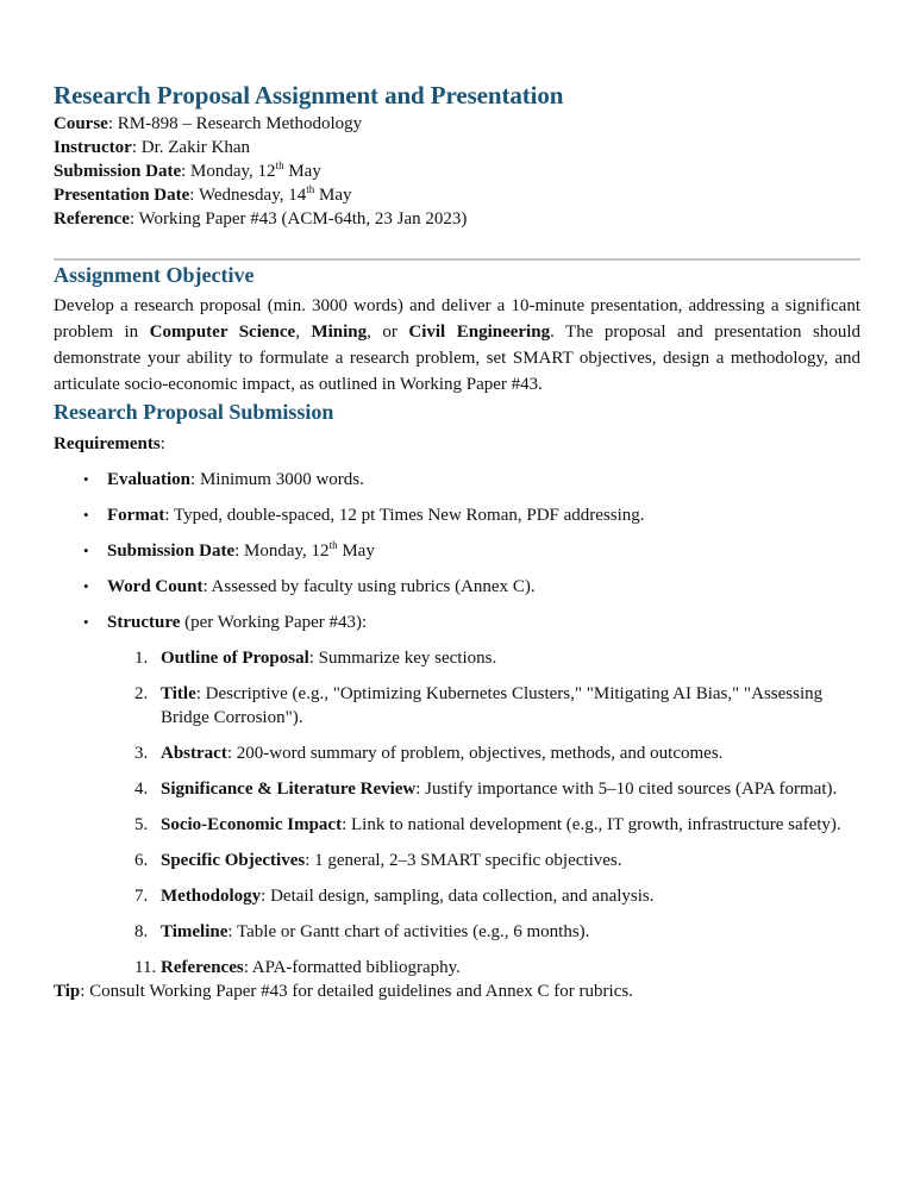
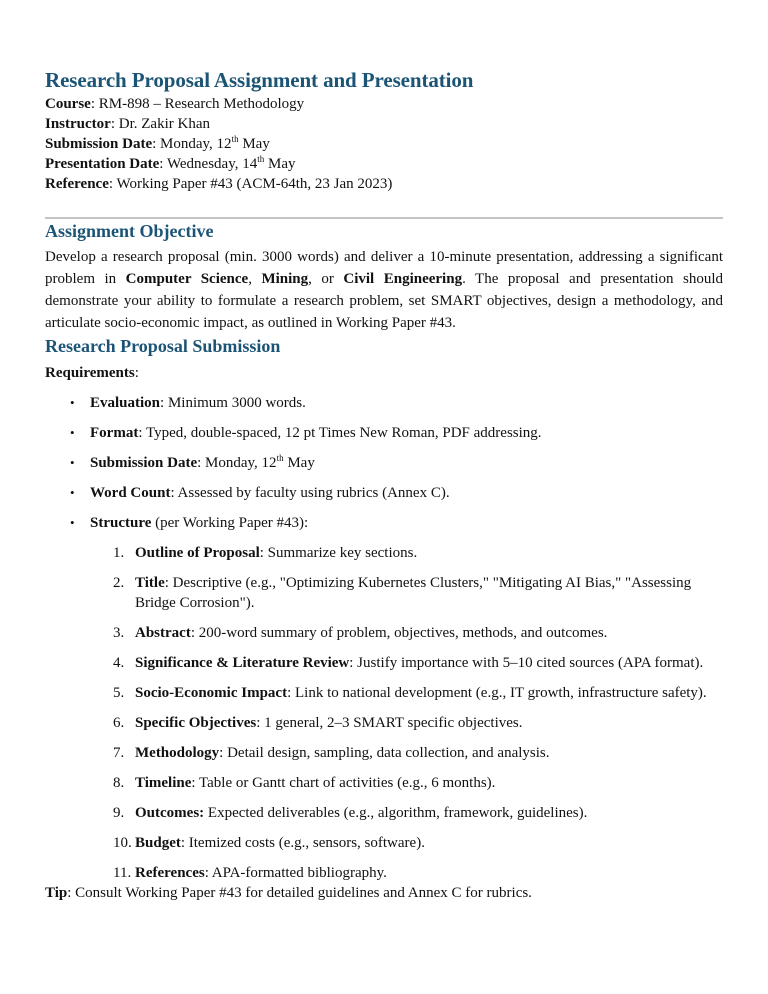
  Research Proposal Assignment and Presentation
  Course: RM-898 – Research Methodology
  Instructor: Dr. Zakir Khan
  Submission Date: Monday, 12th May
  Presentation Date: Wednesday, 14th May
  Reference: Working Paper #43 (ACM-64th, 23 Jan 2023)
  Assignment Objective
  Develop a research proposal (min. 3000 words) and deliver a 10-minute presentation, addressing a significant problem in Computer Science, Mining, or Civil Engineering. The proposal and presentation should demonstrate your ability to formulate a research problem, set SMART objectives, design a methodology, and articulate socio-economic impact, as outlined in Working Paper #43.
  Research Proposal Submission
  Requirements:
  •
  Evaluation: Minimum 3000 words.
  •
  Format: Typed, double-spaced, 12 pt Times New Roman, PDF addressing.
  •
  Submission Date: Monday, 12th May
  •
  Word Count: Assessed by faculty using rubrics (Annex C).
  •
  Structure (per Working Paper #43):
  1.
  Outline of Proposal: Summarize key sections.
  2.
  Title: Descriptive (e.g., "Optimizing Kubernetes Clusters," "Mitigating AI Bias," "Assessing Bridge Corrosion").
  3.
  Abstract: 200-word summary of problem, objectives, methods, and outcomes.
  4.
  Significance & Literature Review: Justify importance with 5–10 cited sources (APA format).
  5.
  Socio-Economic Impact: Link to national development (e.g., IT growth, infrastructure safety).
  6.
  Specific Objectives: 1 general, 2–3 SMART specific objectives.
  7.
  Methodology: Detail design, sampling, data collection, and analysis.
  8.
  Timeline: Table or Gantt chart of activities (e.g., 6 months).
+ 9.
+ Outcomes: Expected deliverables (e.g., algorithm, framework, guidelines).
+ 10.
+ Budget: Itemized costs (e.g., sensors, software).
  11.
  References: APA-formatted bibliography.
  Tip: Consult Working Paper #43 for detailed guidelines and Annex C for rubrics.
